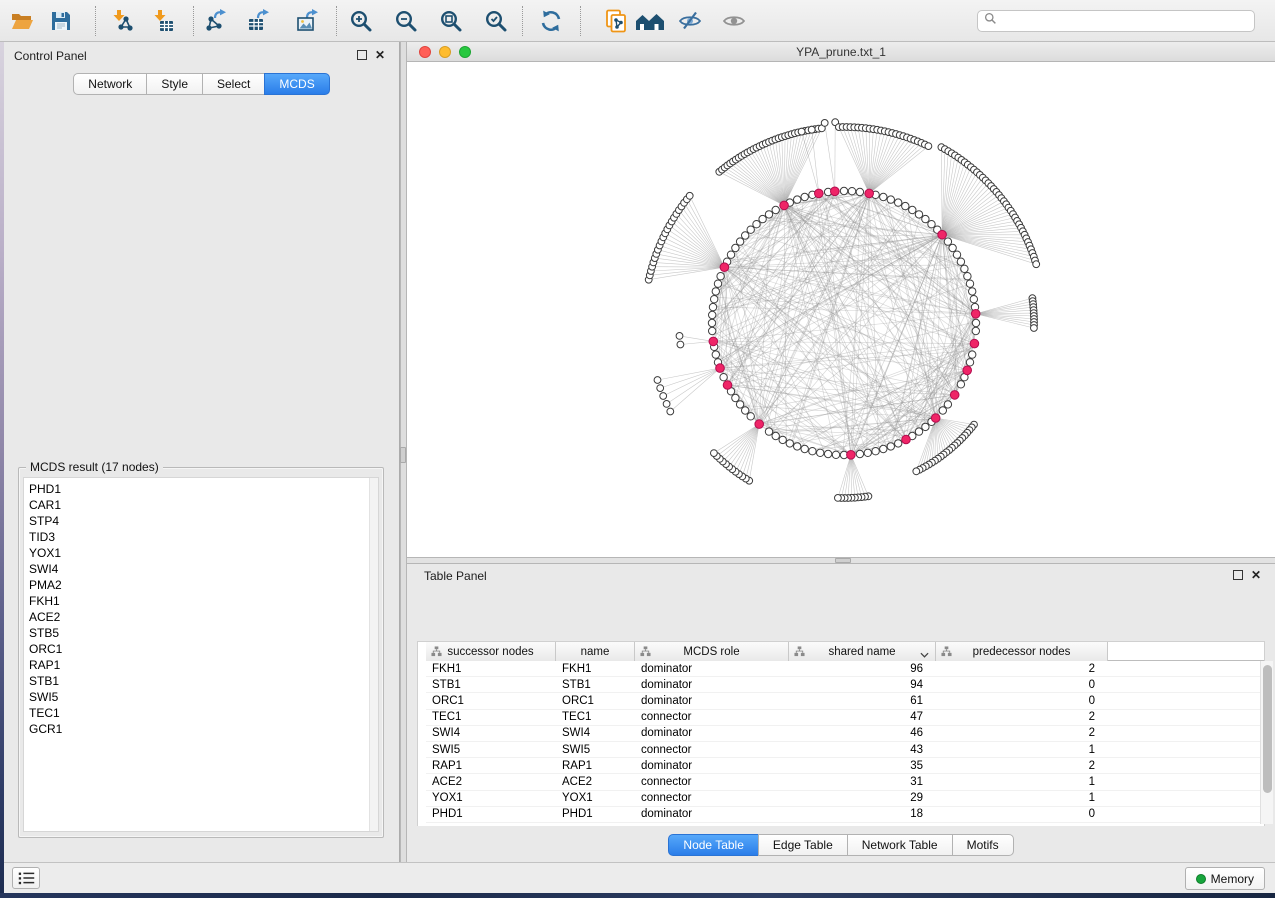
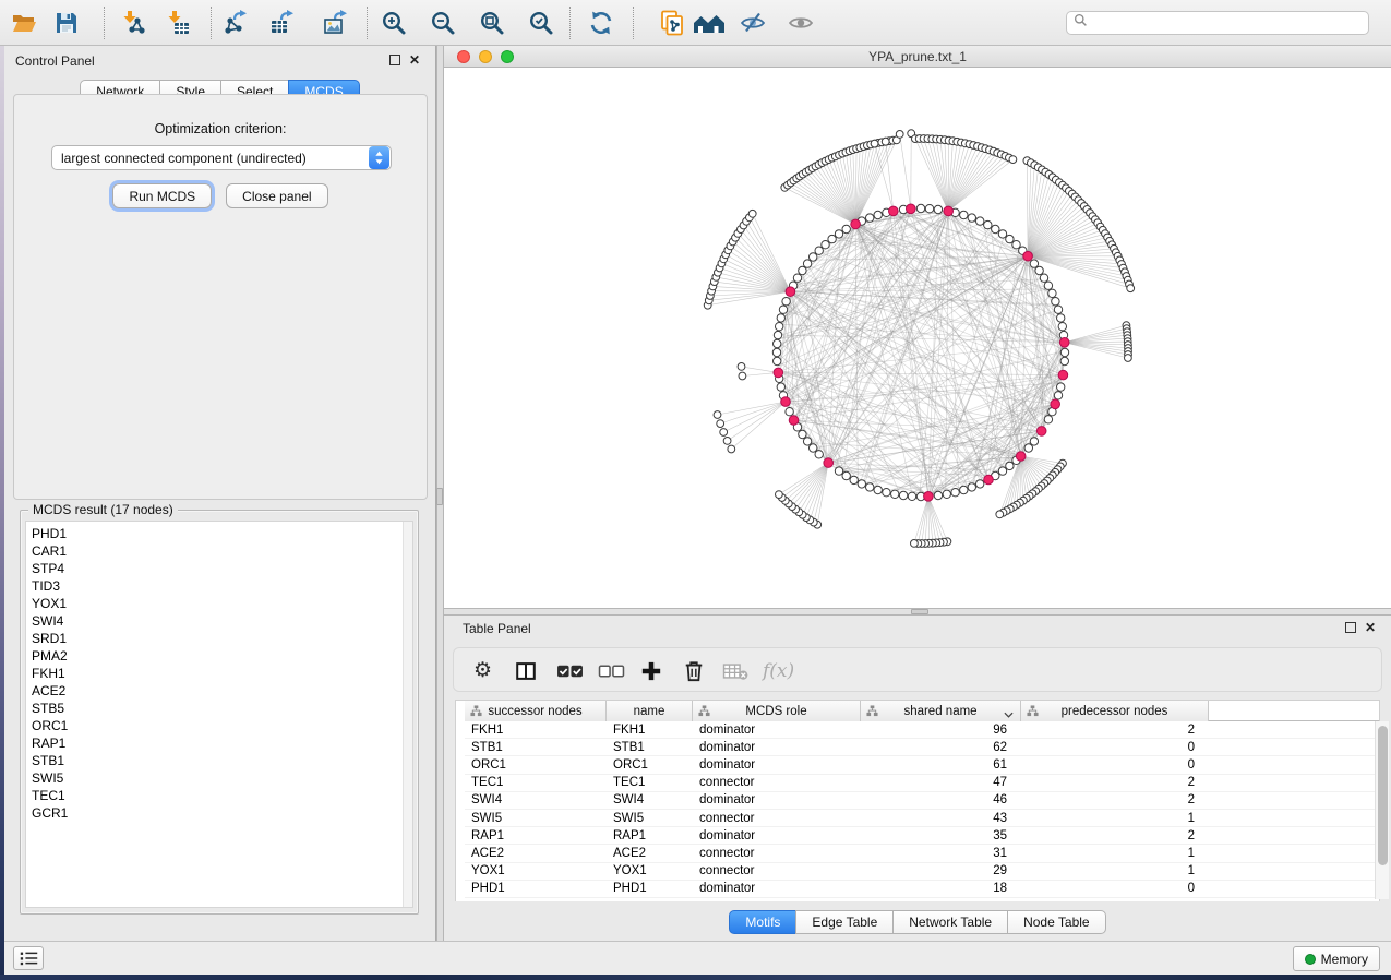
  Control Panel
  ✕
  Network
  Style
  Select
  MCDS
+ Optimization criterion:
+ largest connected component (undirected)
+ Run MCDS
+ Close panel
  MCDS result (17 nodes)
  PHD1
  CAR1
  STP4
  TID3
  YOX1
  SWI4
+ SRD1
  PMA2
  FKH1
  ACE2
  STB5
  ORC1
  RAP1
  STB1
  SWI5
  TEC1
  GCR1
  YPA_prune.txt_1
  Table Panel
  ✕
+ ⚙
+ f(x)
  successor nodes
  name
  MCDS role
  shared name
  predecessor nodes
  FKH1
  FKH1
  dominator
  96
  2
  STB1
  STB1
  dominator
- 94
+ 62
  0
  ORC1
  ORC1
  dominator
  61
  0
  TEC1
  TEC1
  connector
  47
  2
  SWI4
  SWI4
  dominator
  46
  2
  SWI5
  SWI5
  connector
  43
  1
  RAP1
  RAP1
  dominator
  35
  2
  ACE2
  ACE2
  connector
  31
  1
  YOX1
  YOX1
  connector
  29
  1
  PHD1
  PHD1
  dominator
  18
  0
- Node Table
+ Motifs
  Edge Table
  Network Table
- Motifs
+ Node Table
  Memory
